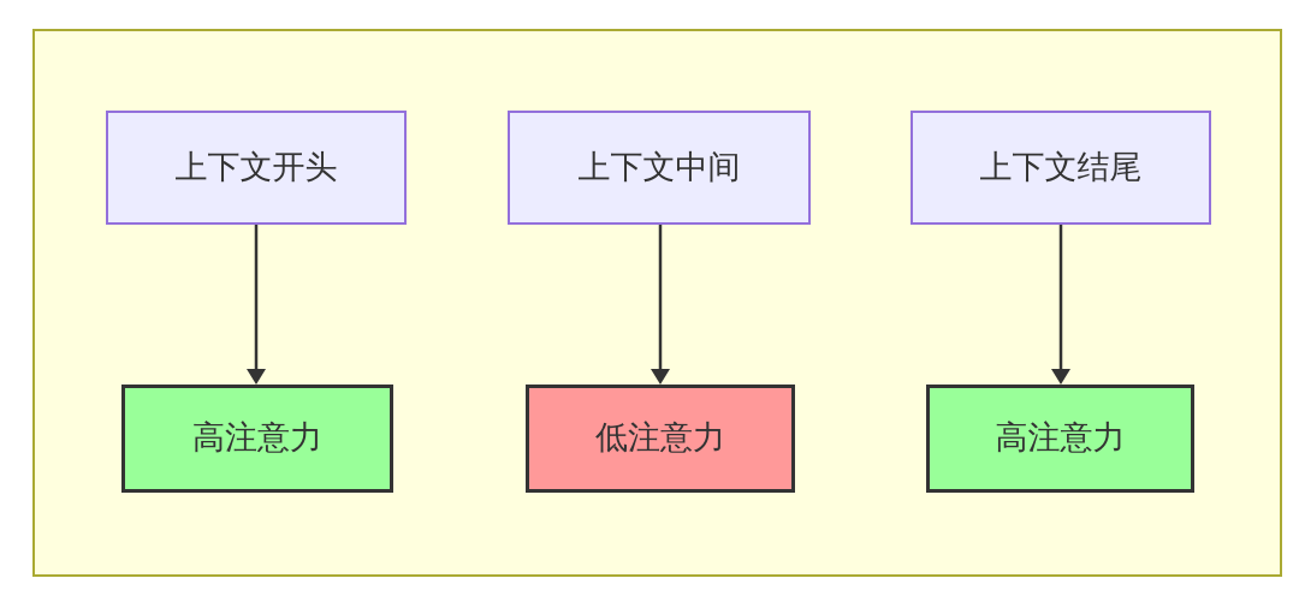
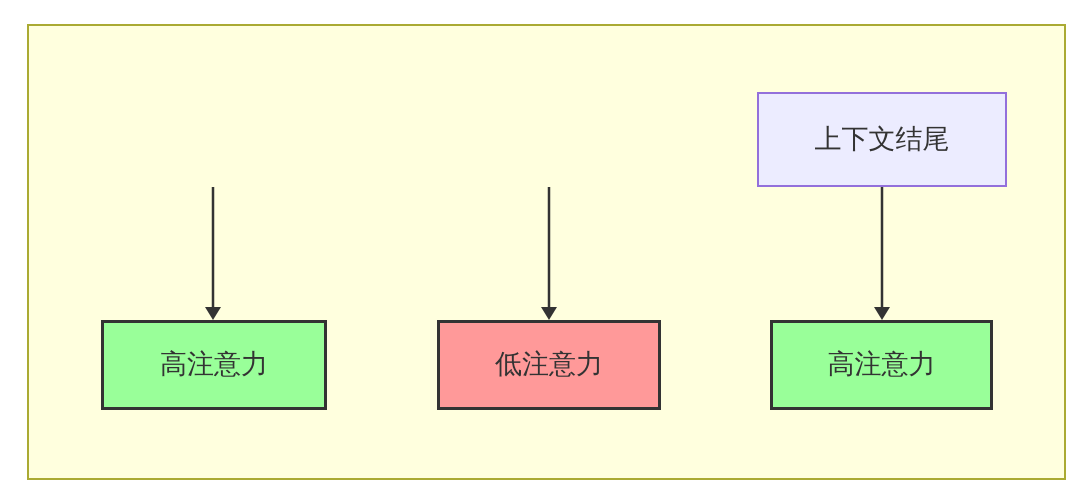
- 上下文开头
- 上下文中间
  上下文结尾
  高注意力
  低注意力
  高注意力
